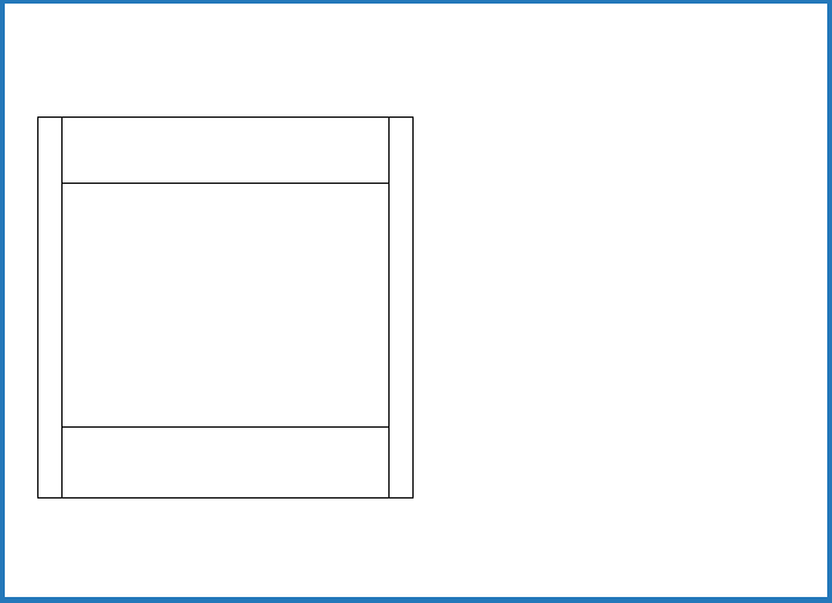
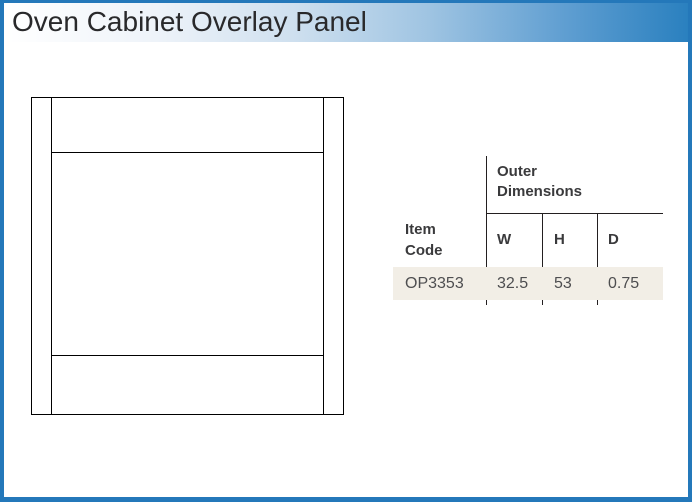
+ Oven Cabinet Overlay Panel
+ Outer Dimensions
+ Item Code
+ W
+ H
+ D
+ OP3353
+ 32.5
+ 53
+ 0.75
